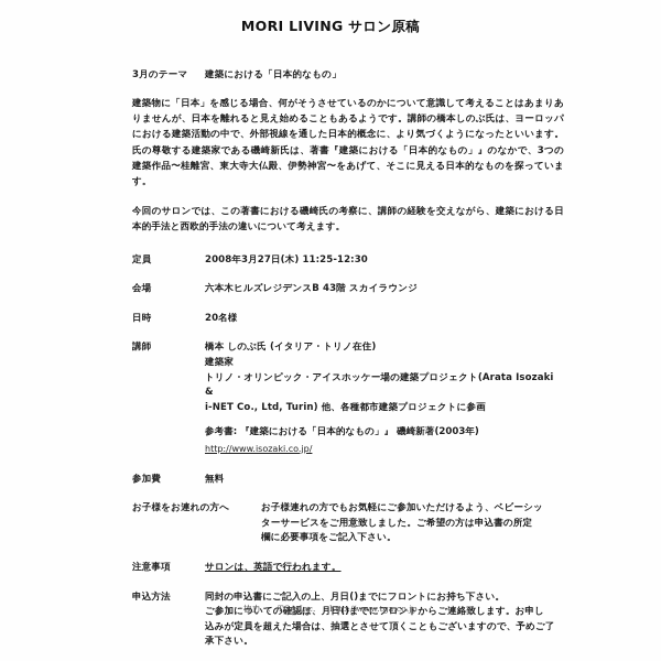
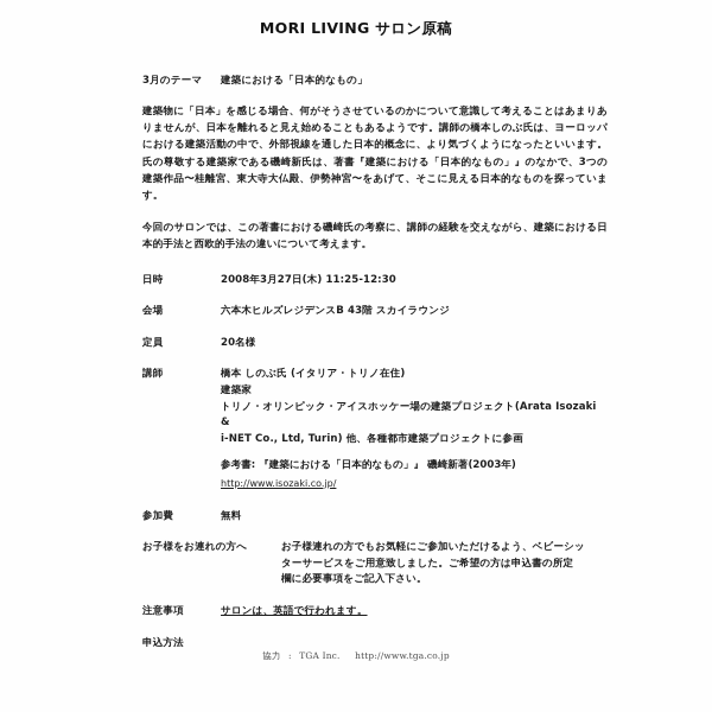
  MORI LIVING サロン原稿
  3月のテーマ
  建築における「日本的なもの」
  建築物に「日本」を感じる場合、何がそうさせているのかについて意識して考えることはあまりありませんが、日本を離れると見え始めることもあるようです。講師の橋本しのぶ氏は、ヨーロッパにおける建築活動の中で、外部視線を通した日本的概念に、より気づくようになったといいます。氏の尊敬する建築家である磯崎新氏は、著書『建築における「日本的なもの」』のなかで、3つの建築作品〜桂離宮、東大寺大仏殿、伊勢神宮〜をあげて、そこに見える日本的なものを探っています。
  今回のサロンでは、この著書における磯崎氏の考察に、講師の経験を交えながら、建築における日本的手法と西欧的手法の違いについて考えます。
- 定員
+ 日時
  2008年3月27日(木) 11:25-12:30
  会場
  六本木ヒルズレジデンスB 43階 スカイラウンジ
- 日時
+ 定員
  20名様
  講師
  橋本 しのぶ氏 (イタリア・トリノ在住)
  建築家
  トリノ・オリンピック・アイスホッケー場の建築プロジェクト(Arata Isozaki &
  i-NET Co., Ltd, Turin) 他、各種都市建築プロジェクトに参画
  参考書: 『建築における「日本的なもの」』 磯崎新著(2003年)
  http://www.isozaki.co.jp/
  参加費
  無料
  お子様をお連れの方へ
  お子様連れの方でもお気軽にご参加いただけるよう、ベビーシッ
  ターサービスをご用意致しました。ご希望の方は申込書の所定
  欄に必要事項をご記入下さい。
  注意事項
  サロンは、英語で行われます。
  申込方法
- 同封の申込書にご記入の上、月日()までにフロントにお持ち下さい。
- ご参加についての確認は、月日()までにフロントからご連絡致します。お申し
- 込みが定員を超えた場合は、抽選とさせて頂くこともございますので、予めご了
- 承下さい。
  協力 : TGA Inc. http://www.tga.co.jp
